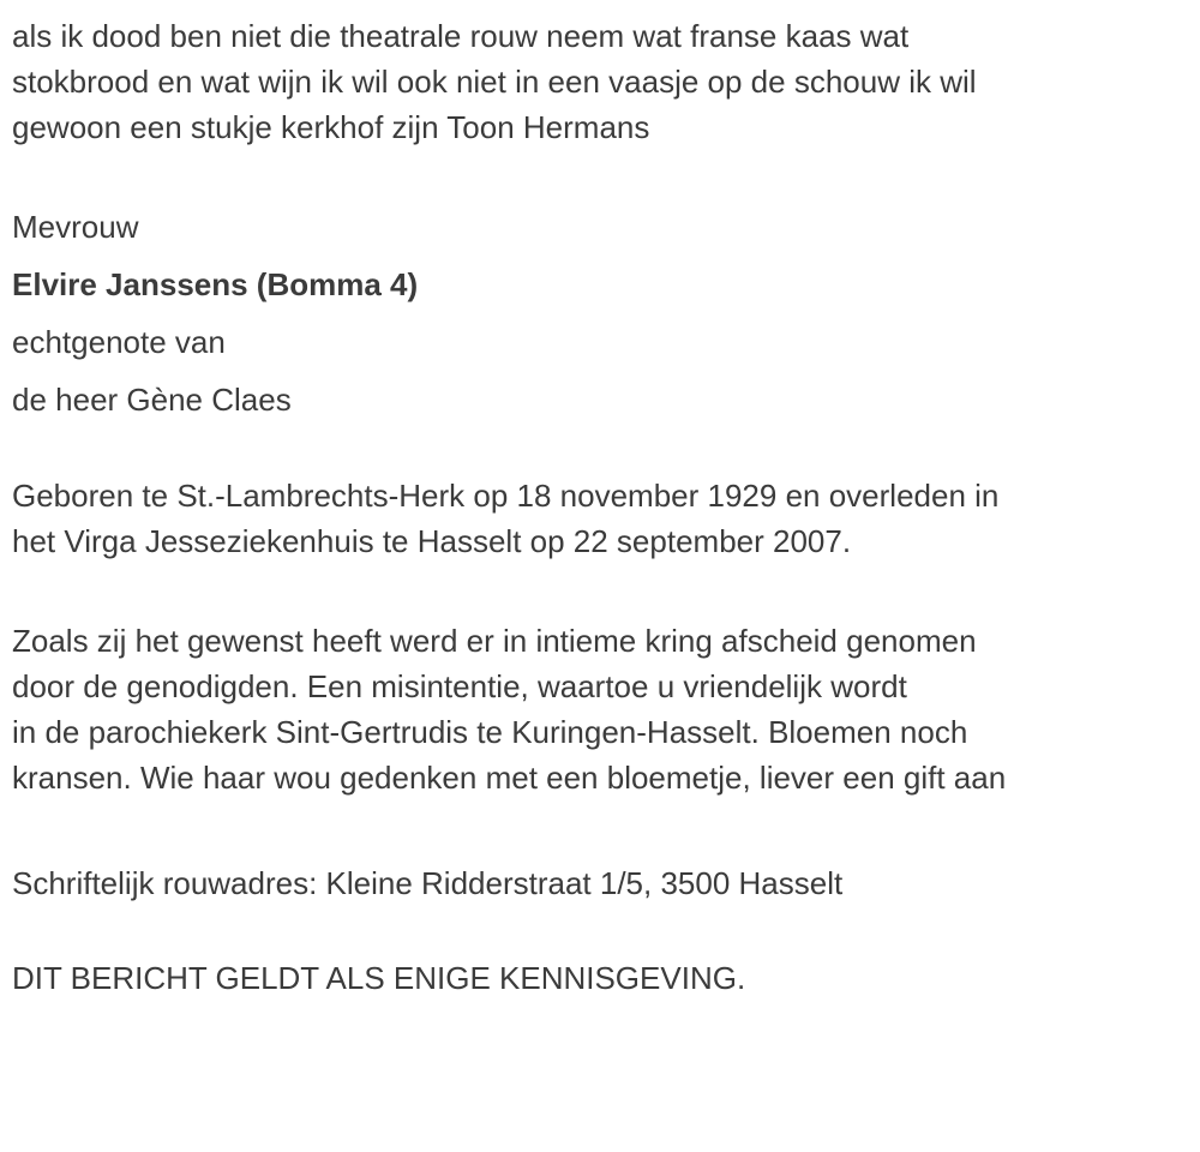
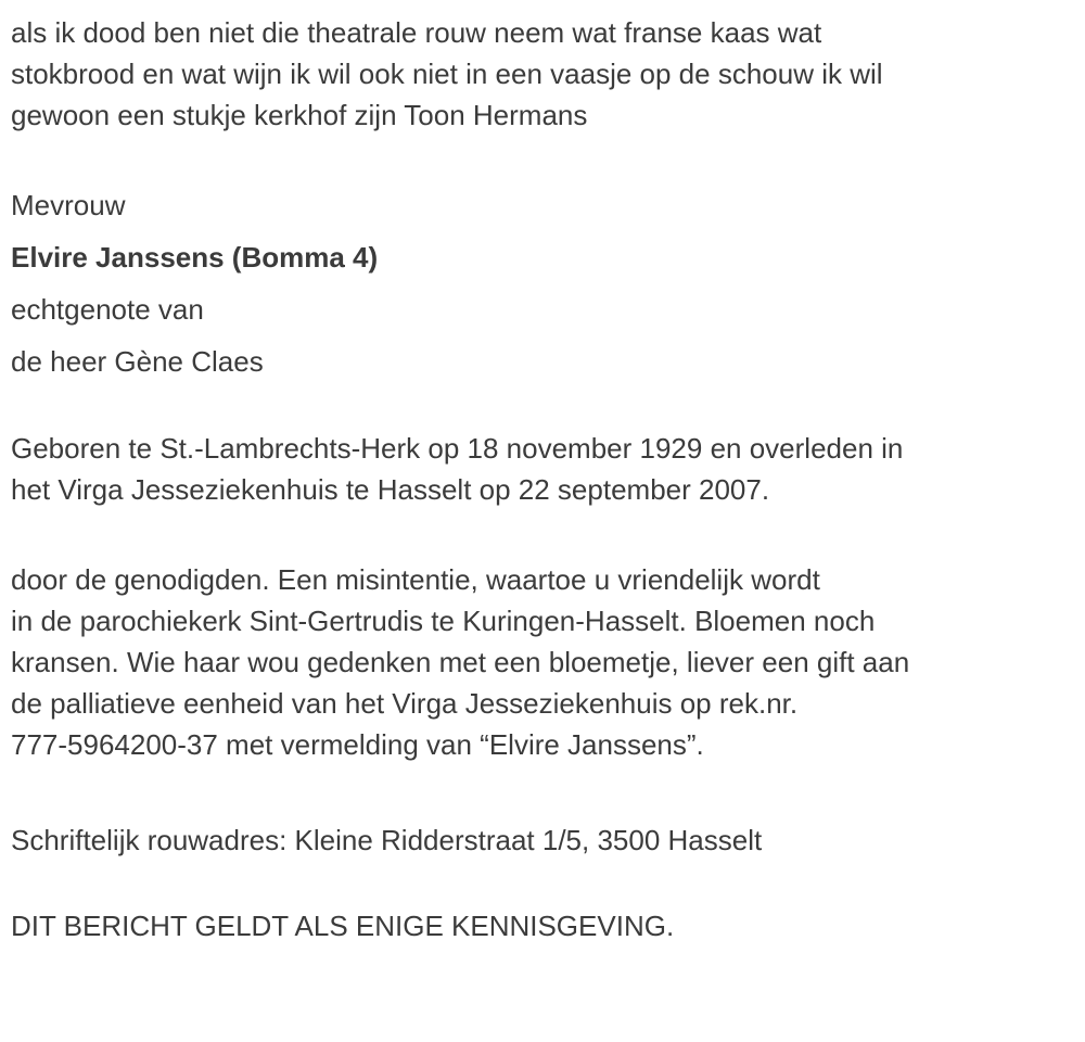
  als ik dood ben niet die theatrale rouw neem wat franse kaas wat
  stokbrood en wat wijn ik wil ook niet in een vaasje op de schouw ik wil
  gewoon een stukje kerkhof zijn Toon Hermans
  Mevrouw
  Elvire Janssens (Bomma 4)
  echtgenote van
  de heer Gène Claes
  Geboren te St.-Lambrechts-Herk op 18 november 1929 en overleden in
  het Virga Jesseziekenhuis te Hasselt op 22 september 2007.
- Zoals zij het gewenst heeft werd er in intieme kring afscheid genomen
  door de genodigden. Een misintentie, waartoe u vriendelijk wordt
  in de parochiekerk Sint-Gertrudis te Kuringen-Hasselt. Bloemen noch
  kransen. Wie haar wou gedenken met een bloemetje, liever een gift aan
+ de palliatieve eenheid van het Virga Jesseziekenhuis op rek.nr.
+ 777-5964200-37 met vermelding van “Elvire Janssens”.
  Schriftelijk rouwadres: Kleine Ridderstraat 1/5, 3500 Hasselt
  DIT BERICHT GELDT ALS ENIGE KENNISGEVING.
